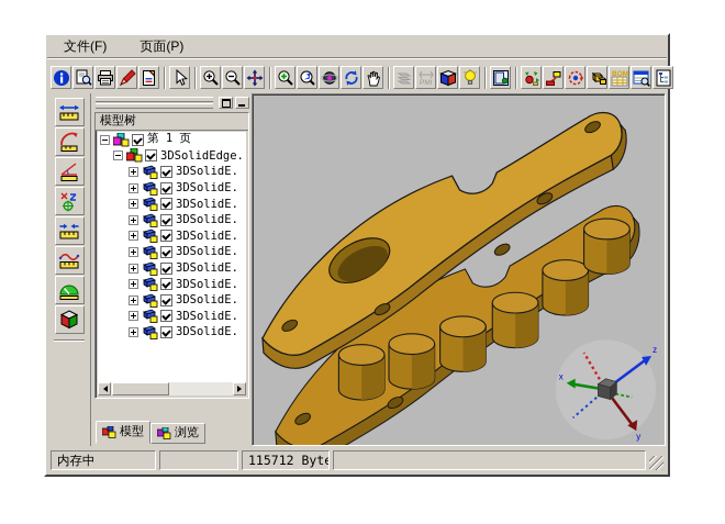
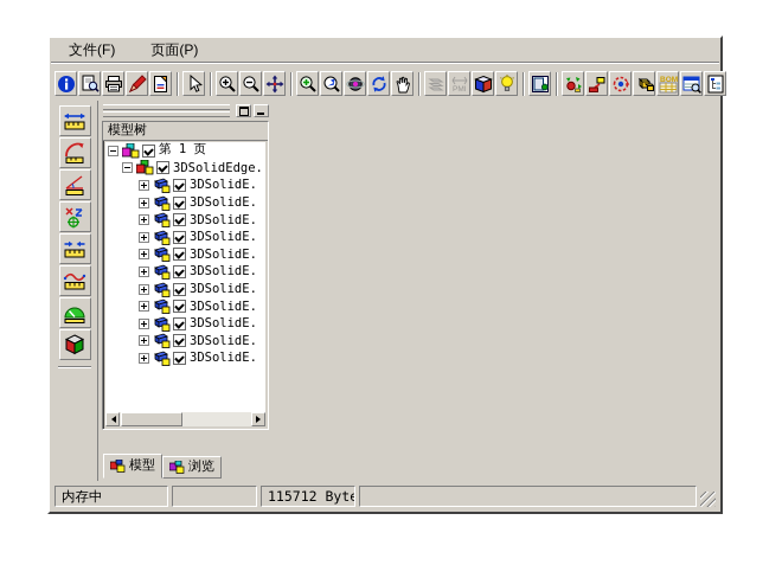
  文件(F)
  页面(P)
  模型树
  第 1 页
  3DSolidEdge.
  3DSolidE.
  3DSolidE.
  3DSolidE.
  3DSolidE.
  3DSolidE.
  3DSolidE.
  3DSolidE.
  3DSolidE.
  3DSolidE.
  3DSolidE.
  3DSolidE.
  模型
  浏览
- z
- x
- y
  内存中
  115712 Byte
